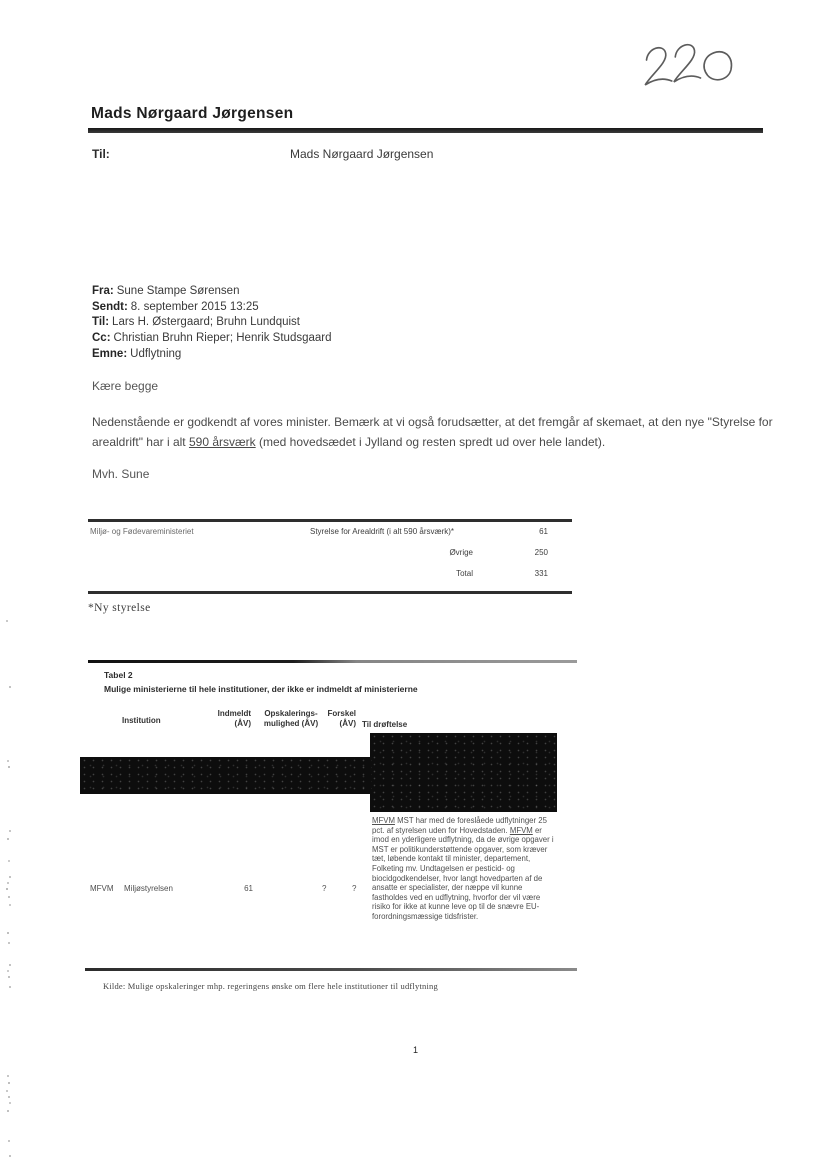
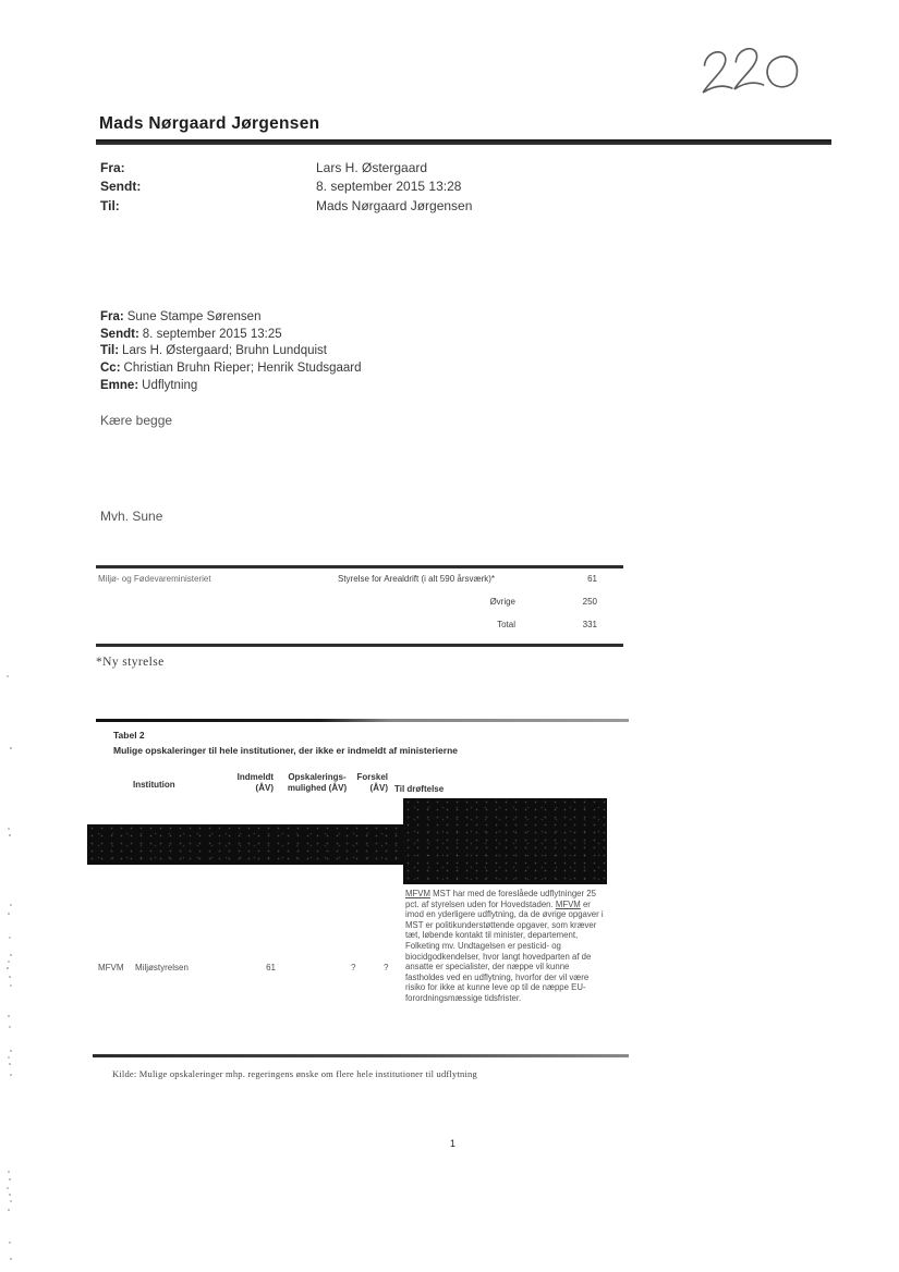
  Mads Nørgaard Jørgensen
+ Fra: Lars H. Østergaard
+ Sendt: 8. september 2015 13:28
  Til: Mads Nørgaard Jørgensen
  Fra: Sune Stampe Sørensen
  Sendt: 8. september 2015 13:25
  Til: Lars H. Østergaard; Bruhn Lundquist
  Cc: Christian Bruhn Rieper; Henrik Studsgaard
  Emne: Udflytning
  Kære begge
- Nedenstående er godkendt af vores minister. Bemærk at vi også forudsætter, at det fremgår af skemaet, at den nye "Styrelse for arealdrift" har i alt 590 årsværk (med hovedsædet i Jylland og resten spredt ud over hele landet).
  Mvh. Sune
  Miljø- og Fødevareministeriet
  Styrelse for Arealdrift (i alt 590 årsværk)*
  61
  Øvrige
  250
  Total
  331
  *Ny styrelse
  Tabel 2
- Mulige ministerierne til hele institutioner, der ikke er indmeldt af ministerierne
+ Mulige opskaleringer til hele institutioner, der ikke er indmeldt af ministerierne
  Institution
  Indmeldt (ÅV)
  Opskalerings-mulighed (ÅV)
  Forskel (ÅV)
  Til drøftelse
  MFVM
  Miljøstyrelsen
  61
  ?
  ?
- MFVM MST har med de foreslåede udflytninger 25 pct. af styrelsen uden for Hovedstaden. MFVM er imod en yderligere udflytning, da de øvrige opgaver i MST er politikunderstøttende opgaver, som kræver tæt, løbende kontakt til minister, departement, Folketing mv. Undtagelsen er pesticid- og biocidgodkendelser, hvor langt hovedparten af de ansatte er specialister, der næppe vil kunne fastholdes ved en udflytning, hvorfor der vil være risiko for ikke at kunne leve op til de snævre EU-forordningsmæssige tidsfrister.
+ MFVM MST har med de foreslåede udflytninger 25 pct. af styrelsen uden for Hovedstaden. MFVM er imod en yderligere udflytning, da de øvrige opgaver i MST er politikunderstøttende opgaver, som kræver tæt, løbende kontakt til minister, departement, Folketing mv. Undtagelsen er pesticid- og biocidgodkendelser, hvor langt hovedparten af de ansatte er specialister, der næppe vil kunne fastholdes ved en udflytning, hvorfor der vil være risiko for ikke at kunne leve op til de næppe EU-forordningsmæssige tidsfrister.
  Kilde: Mulige opskaleringer mhp. regeringens ønske om flere hele institutioner til udflytning
  1
